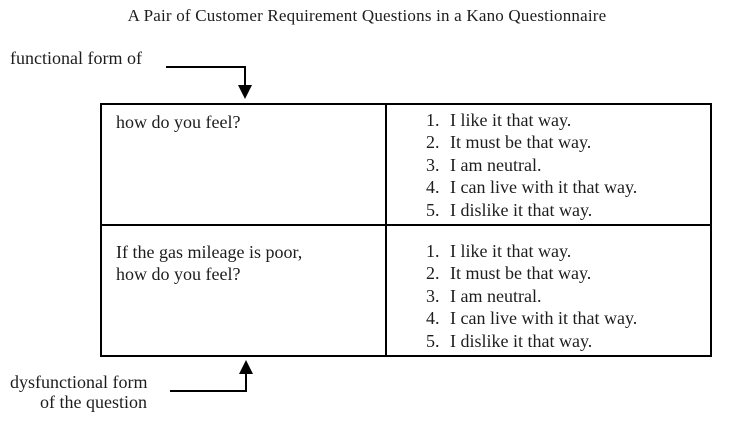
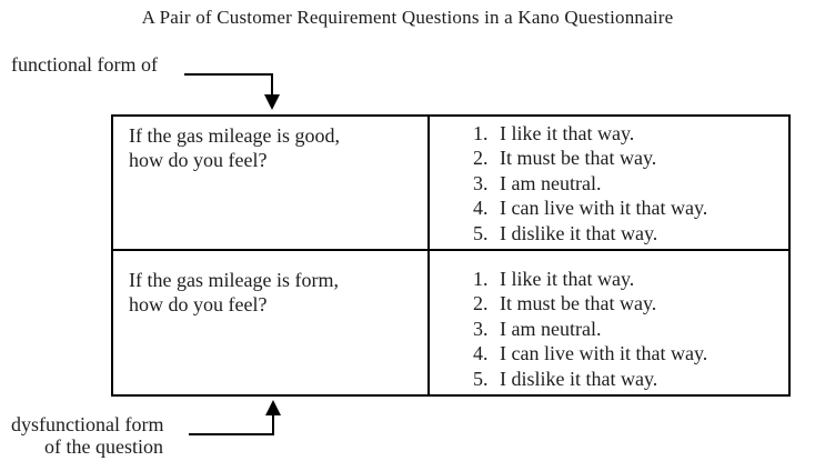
  A Pair of Customer Requirement Questions in a Kano Questionnaire
  functional form of
+ If the gas mileage is good,
  how do you feel?
  1.
  I like it that way.
  2.
  It must be that way.
  3.
  I am neutral.
  4.
  I can live with it that way.
  5.
  I dislike it that way.
- If the gas mileage is poor,
+ If the gas mileage is form,
  how do you feel?
  1.
  I like it that way.
  2.
  It must be that way.
  3.
  I am neutral.
  4.
  I can live with it that way.
  5.
  I dislike it that way.
  dysfunctional form
  of the question
